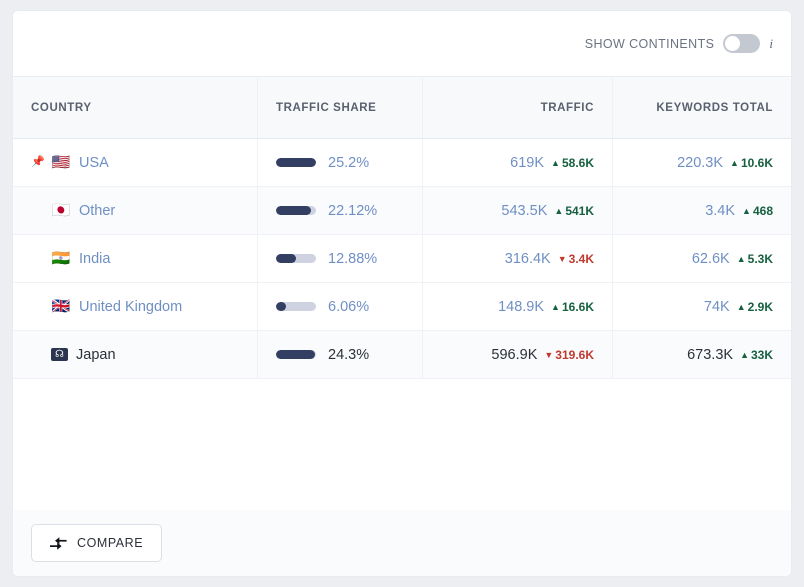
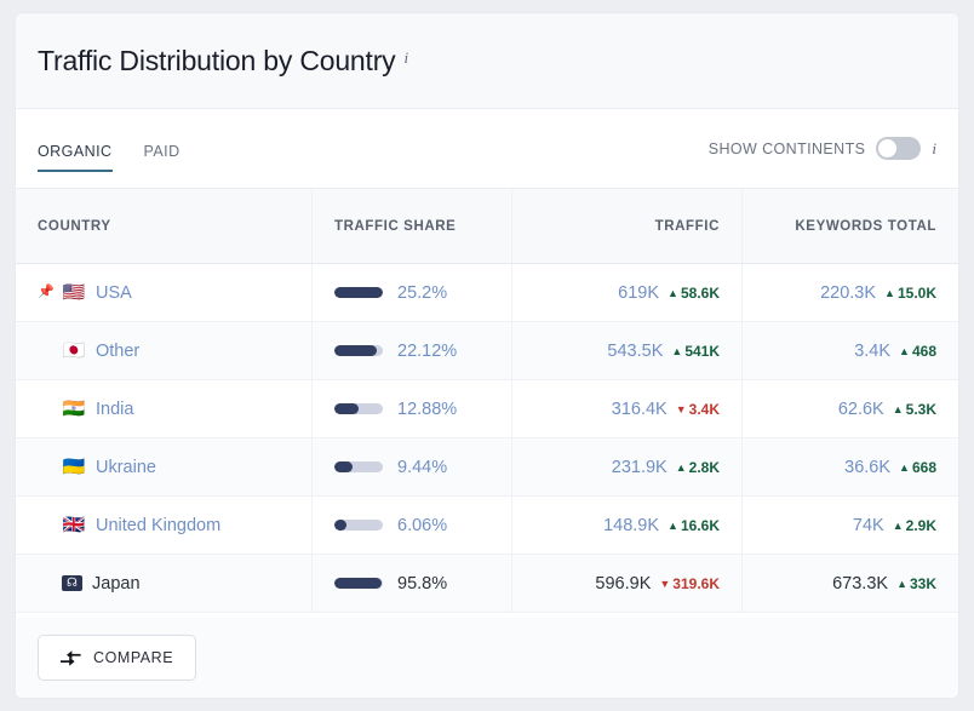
+ Traffic Distribution by Country i
+ ORGANIC
+ PAID
  SHOW CONTINENTS
  i
  COUNTRY
  TRAFFIC SHARE
  TRAFFIC
  KEYWORDS TOTAL
  📌
  🇺🇸
  USA
  25.2%
  619K
  ▲ 58.6K
  220.3K
- ▲ 10.6K
+ ▲ 15.0K
  🇯🇵
  Other
  22.12%
  543.5K
  ▲ 541K
  3.4K
  ▲ 468
  🇮🇳
  India
  12.88%
  316.4K
  ▼ 3.4K
  62.6K
  ▲ 5.3K
+ 🇺🇦
+ Ukraine
+ 9.44%
+ 231.9K
+ ▲ 2.8K
+ 36.6K
+ ▲ 668
  🇬🇧
  United Kingdom
  6.06%
  148.9K
  ▲ 16.6K
  74K
  ▲ 2.9K
  ☊
  Japan
- 24.3%
+ 95.8%
  596.9K
  ▼ 319.6K
  673.3K
  ▲ 33K
  COMPARE
